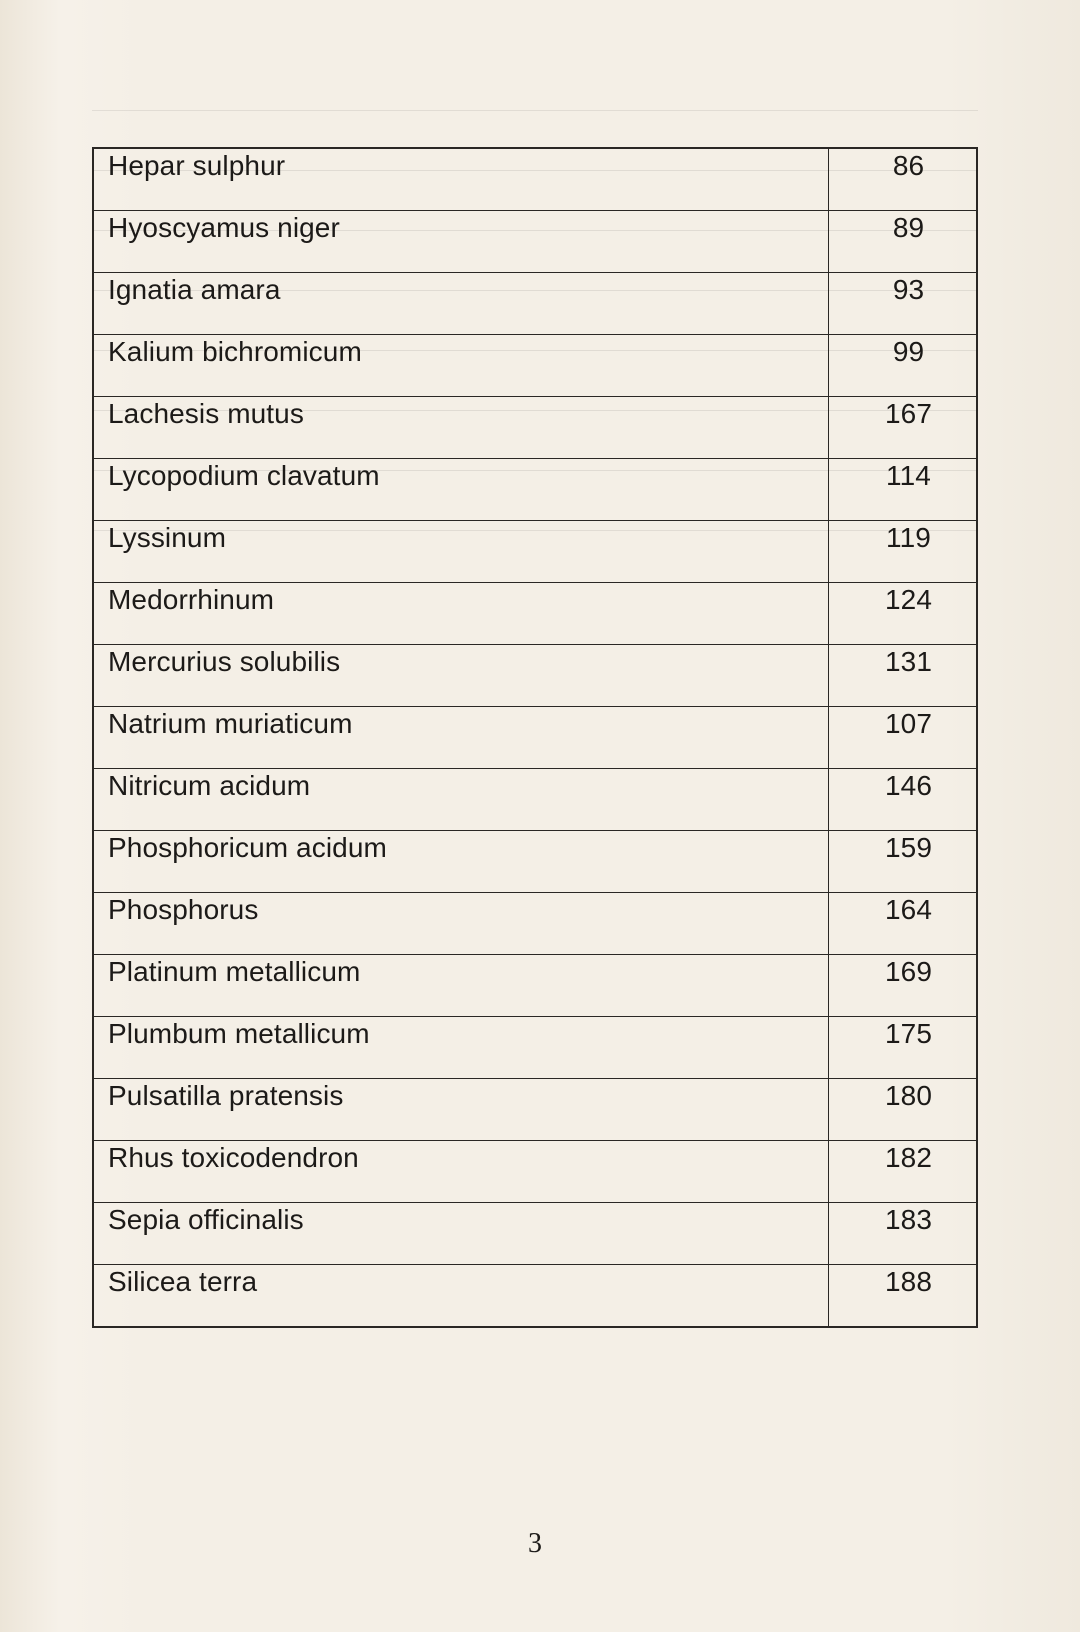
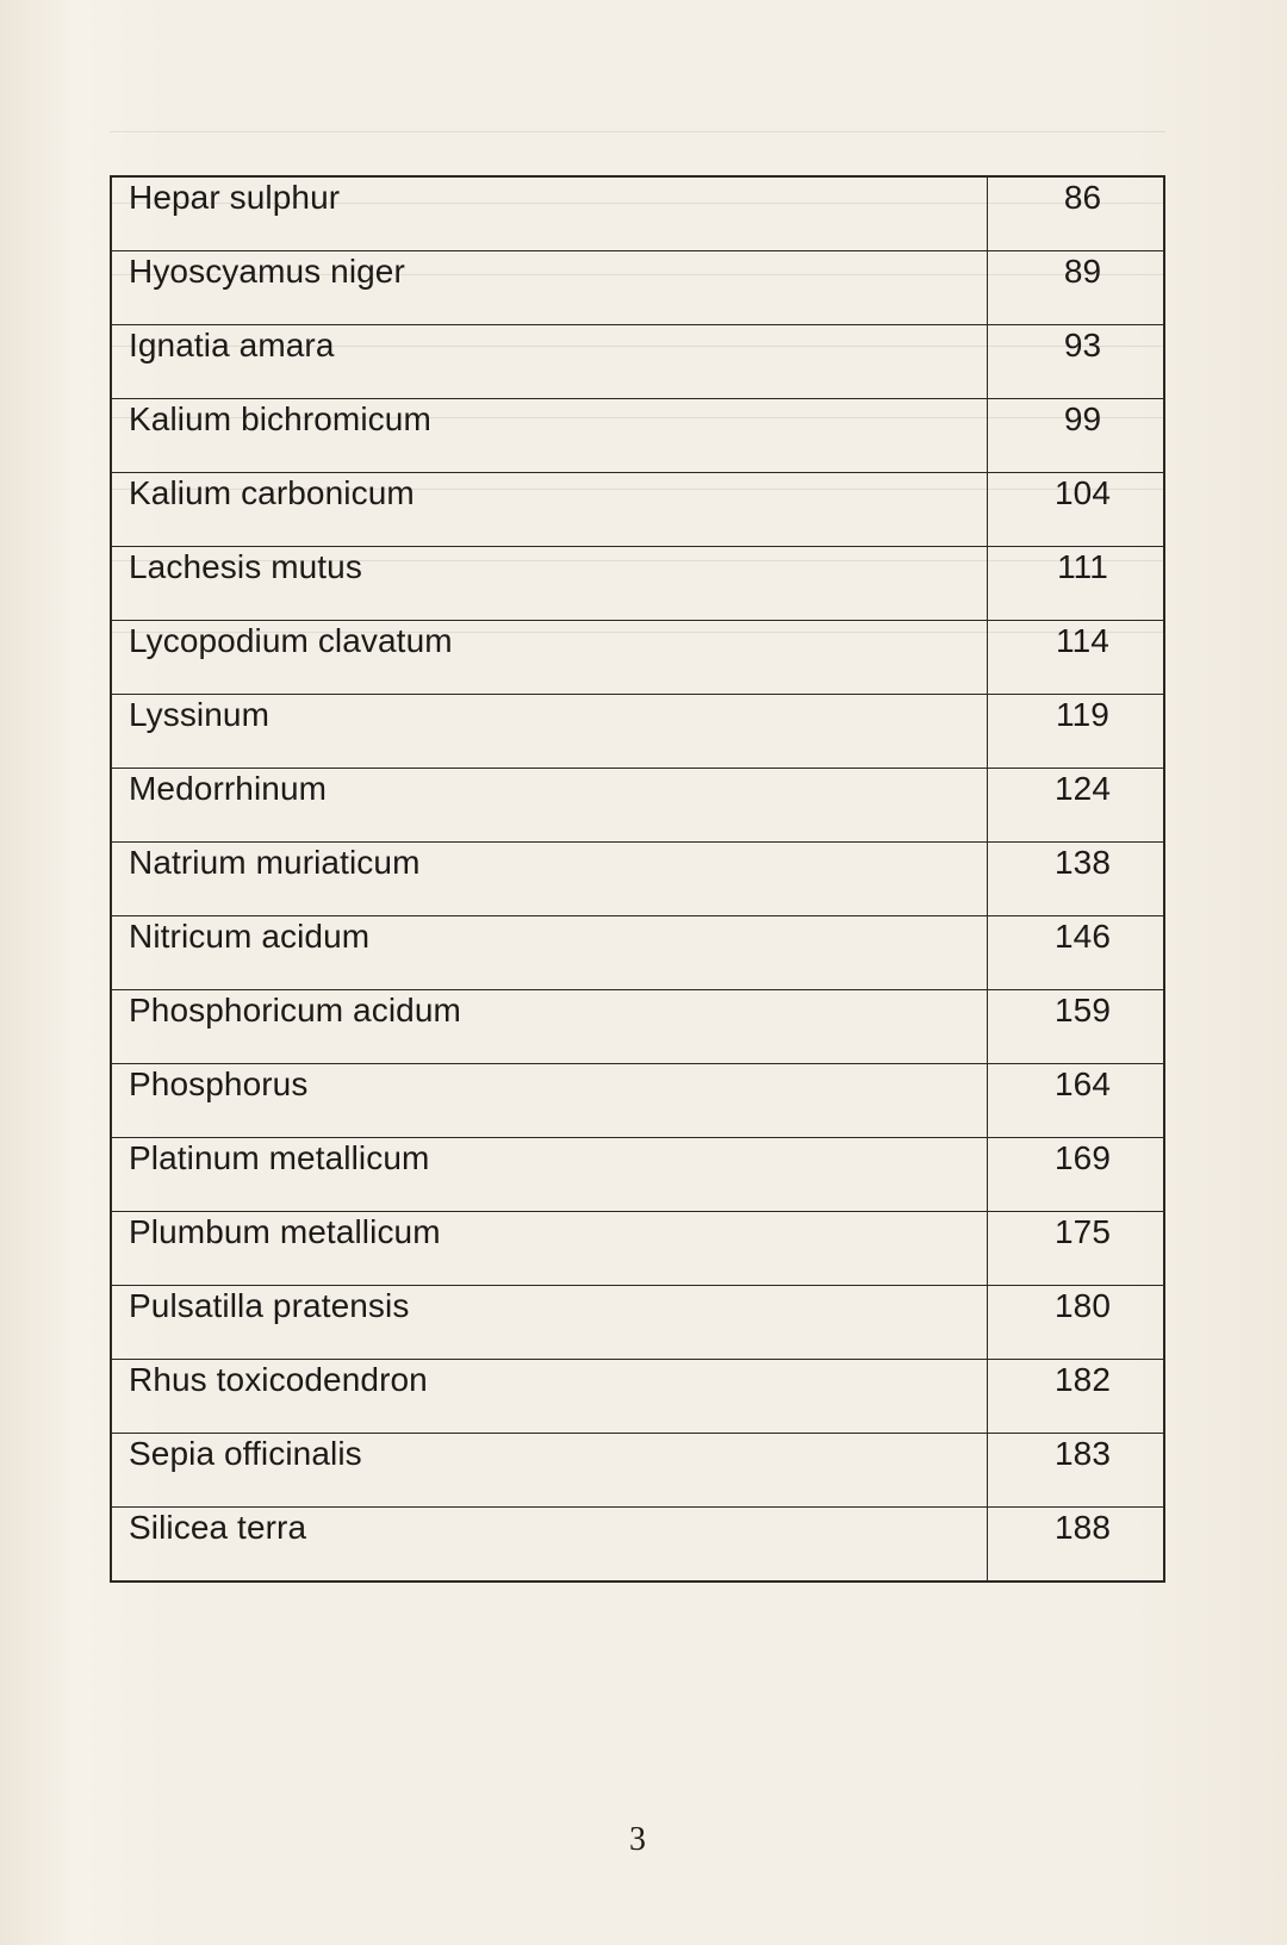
  Hepar sulphur	86
  Hyoscyamus niger	89
  Ignatia amara	93
  Kalium bichromicum	99
+ Kalium carbonicum	104
- Lachesis mutus	167
+ Lachesis mutus	111
  Lycopodium clavatum	114
  Lyssinum	119
  Medorrhinum	124
- Mercurius solubilis	131
- Natrium muriaticum	107
+ Natrium muriaticum	138
  Nitricum acidum	146
  Phosphoricum acidum	159
  Phosphorus	164
  Platinum metallicum	169
  Plumbum metallicum	175
  Pulsatilla pratensis	180
  Rhus toxicodendron	182
  Sepia officinalis	183
  Silicea terra	188
  3
